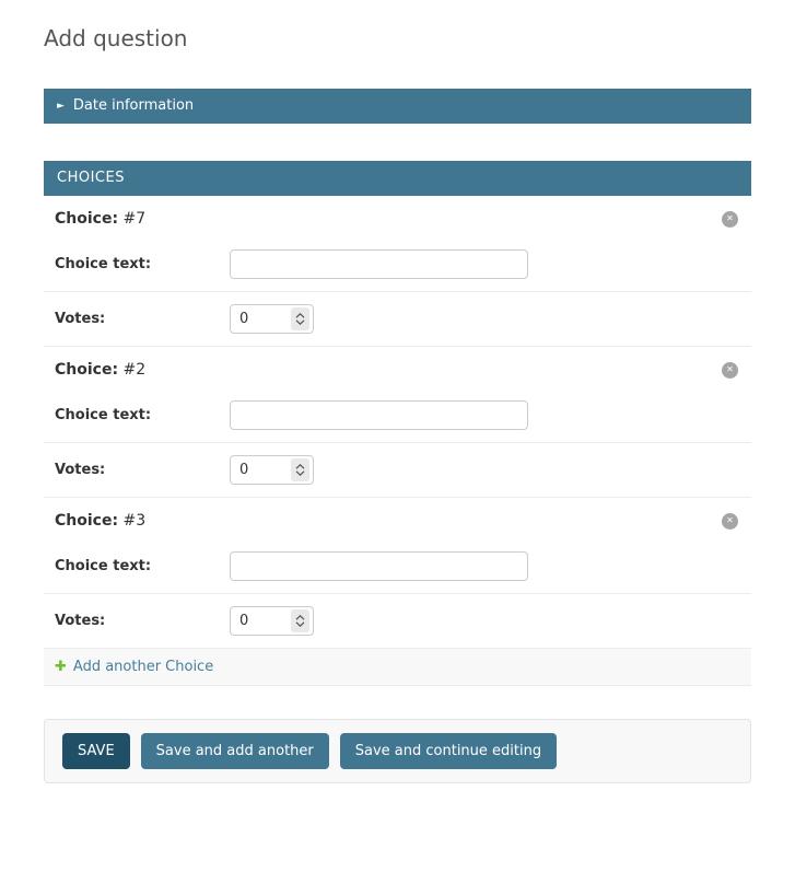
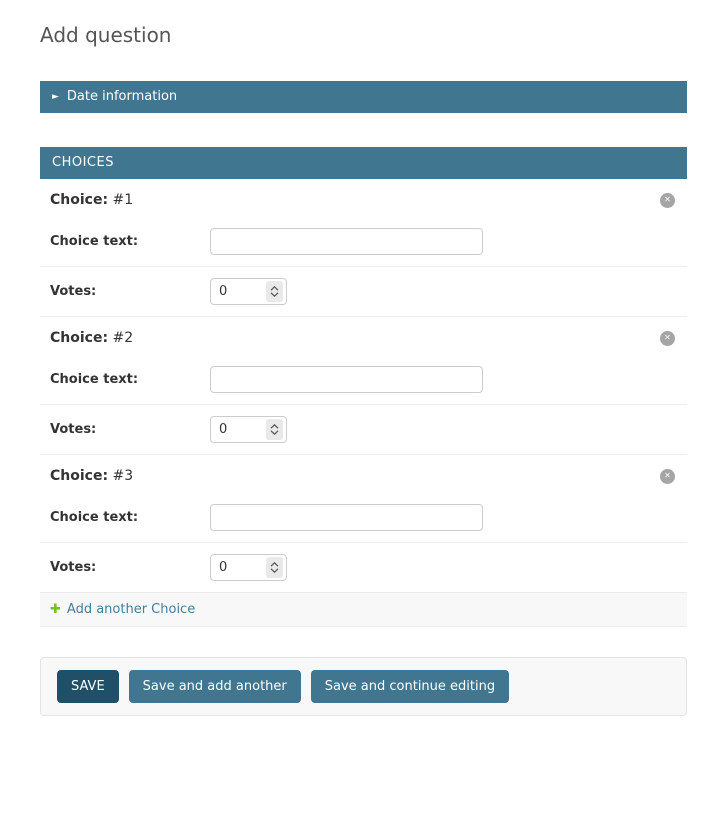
  Add question
  ►
  Date information
  CHOICES
- Choice: #7
+ Choice: #1
  ✕
  Choice text:
  Votes:
  0
  Choice: #2
  ✕
  Choice text:
  Votes:
  0
  Choice: #3
  ✕
  Choice text:
  Votes:
  0
  ✚
  Add another Choice
  SAVE
  Save and add another
  Save and continue editing
